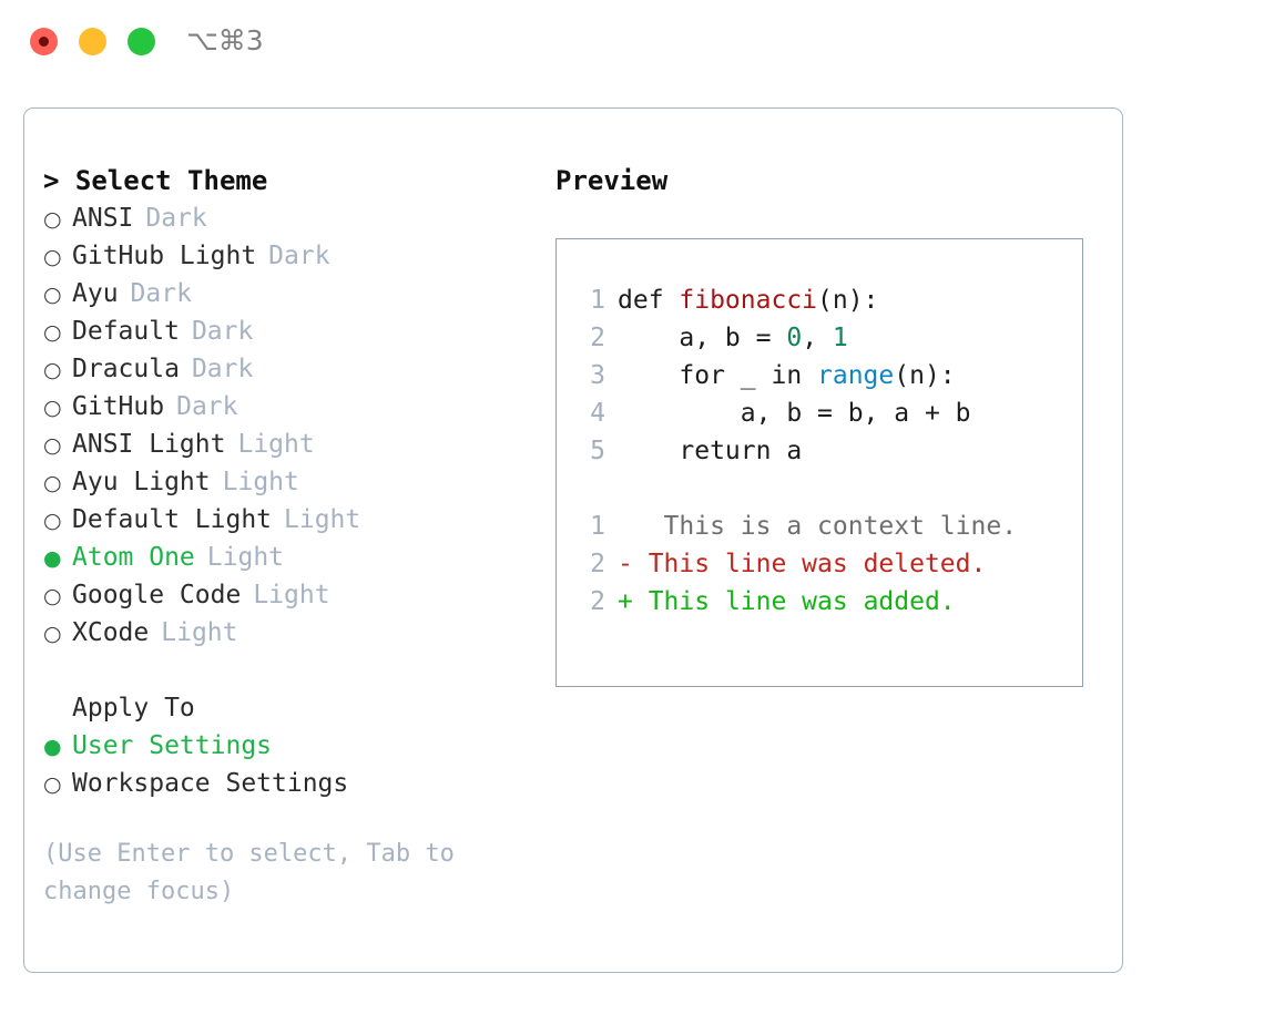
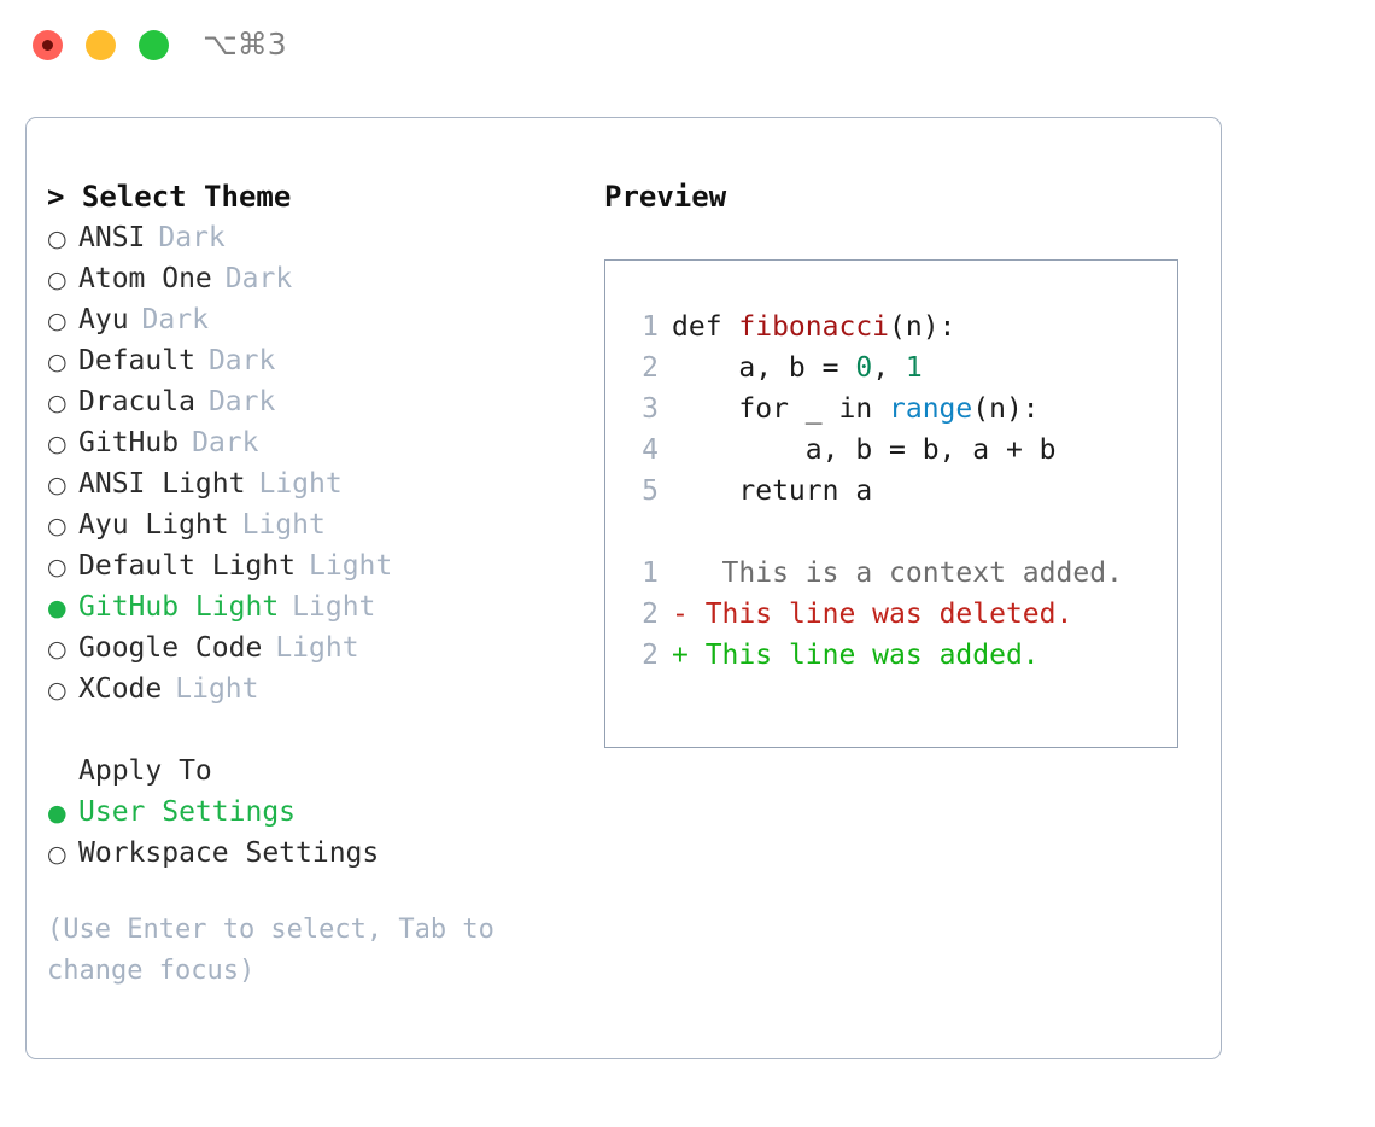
  ⌥⌘3
  > Select Theme
  ○
  ANSI
  Dark
  ○
- GitHub Light
+ Atom One
  Dark
  ○
  Ayu
  Dark
  ○
  Default
  Dark
  ○
  Dracula
  Dark
  ○
  GitHub
  Dark
  ○
  ANSI Light
  Light
  ○
  Ayu Light
  Light
  ○
  Default Light
  Light
  ●
- Atom One
+ GitHub Light
  Light
  ○
  Google Code
  Light
  ○
  XCode
  Light
  Apply To
  ●
  User Settings
  ○
  Workspace Settings
  (Use Enter to select, Tab to change focus)
  Preview
  1
  def
  fibonacci
  (n):
  2
  a, b =
  0
  ,
  1
  3
  for _ in
  range
  (n):
  4
  a, b = b, a + b
  5
  return a
  1
- This is a context line.
+ This is a context added.
  2
  -
  This line was deleted.
  2
  +
  This line was added.
